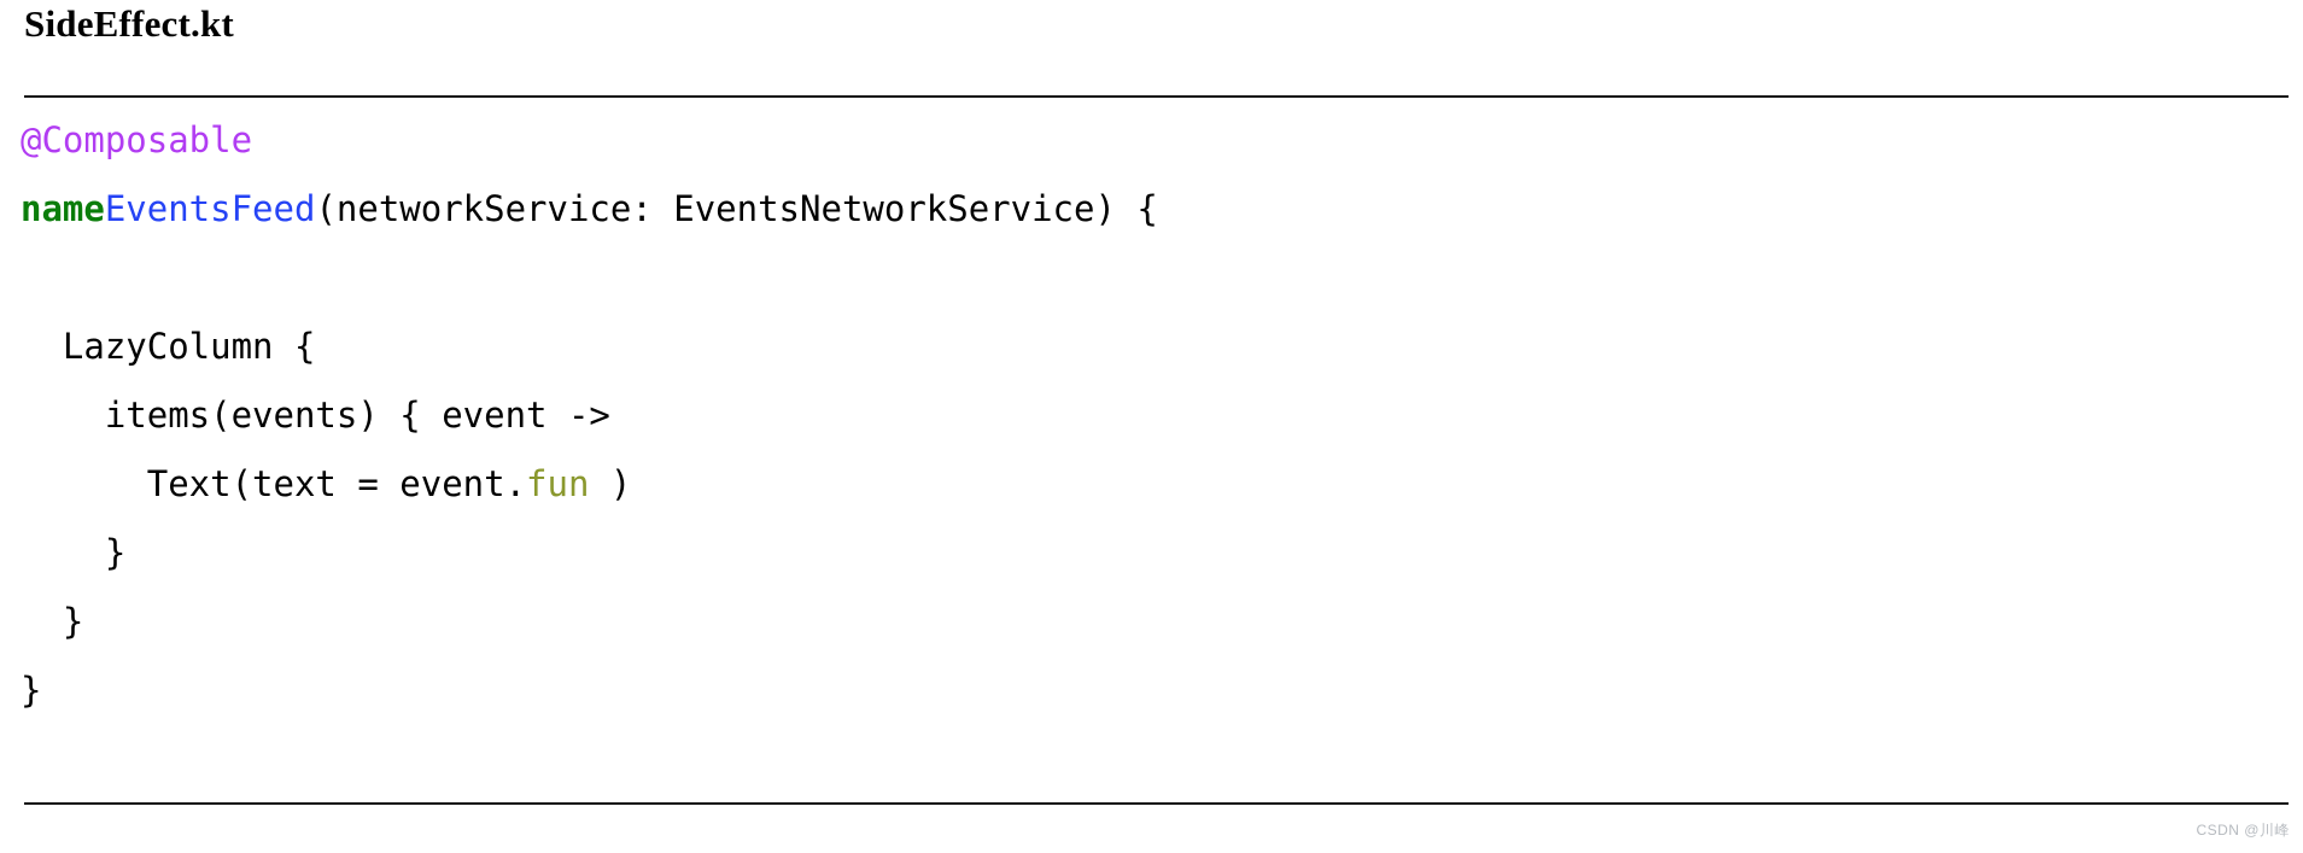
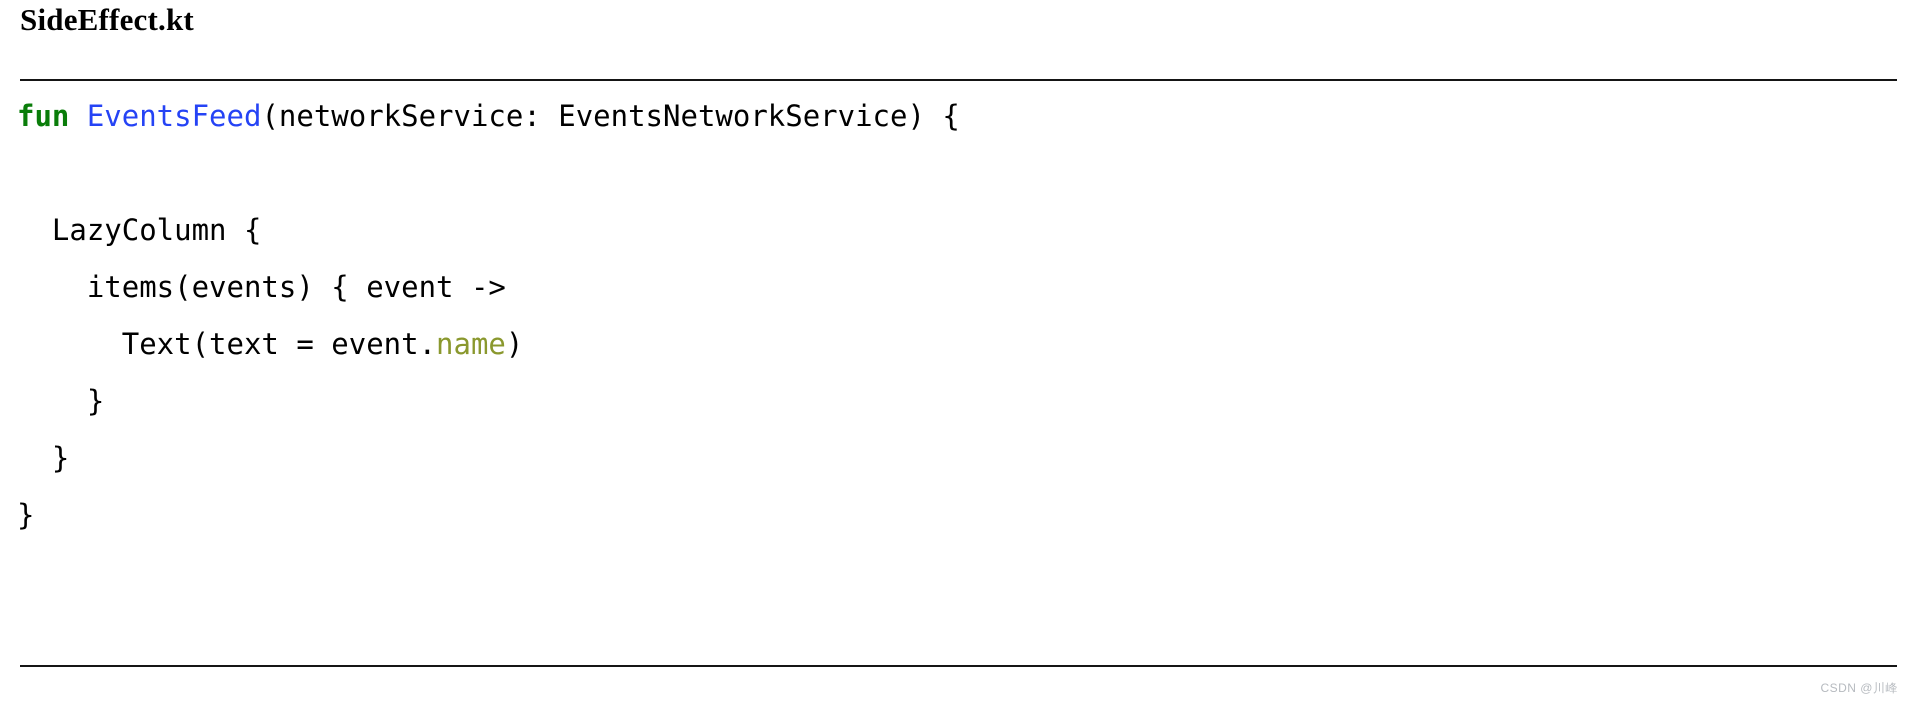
  SideEffect.kt
- @Composable
- nameEventsFeed(networkService: EventsNetworkService) {
+ fun EventsFeed(networkService: EventsNetworkService) {
  LazyColumn {
  items(events) { event ->
- Text(text = event.fun )
+ Text(text = event.name)
  }
  }
  }
  CSDN @川峰
